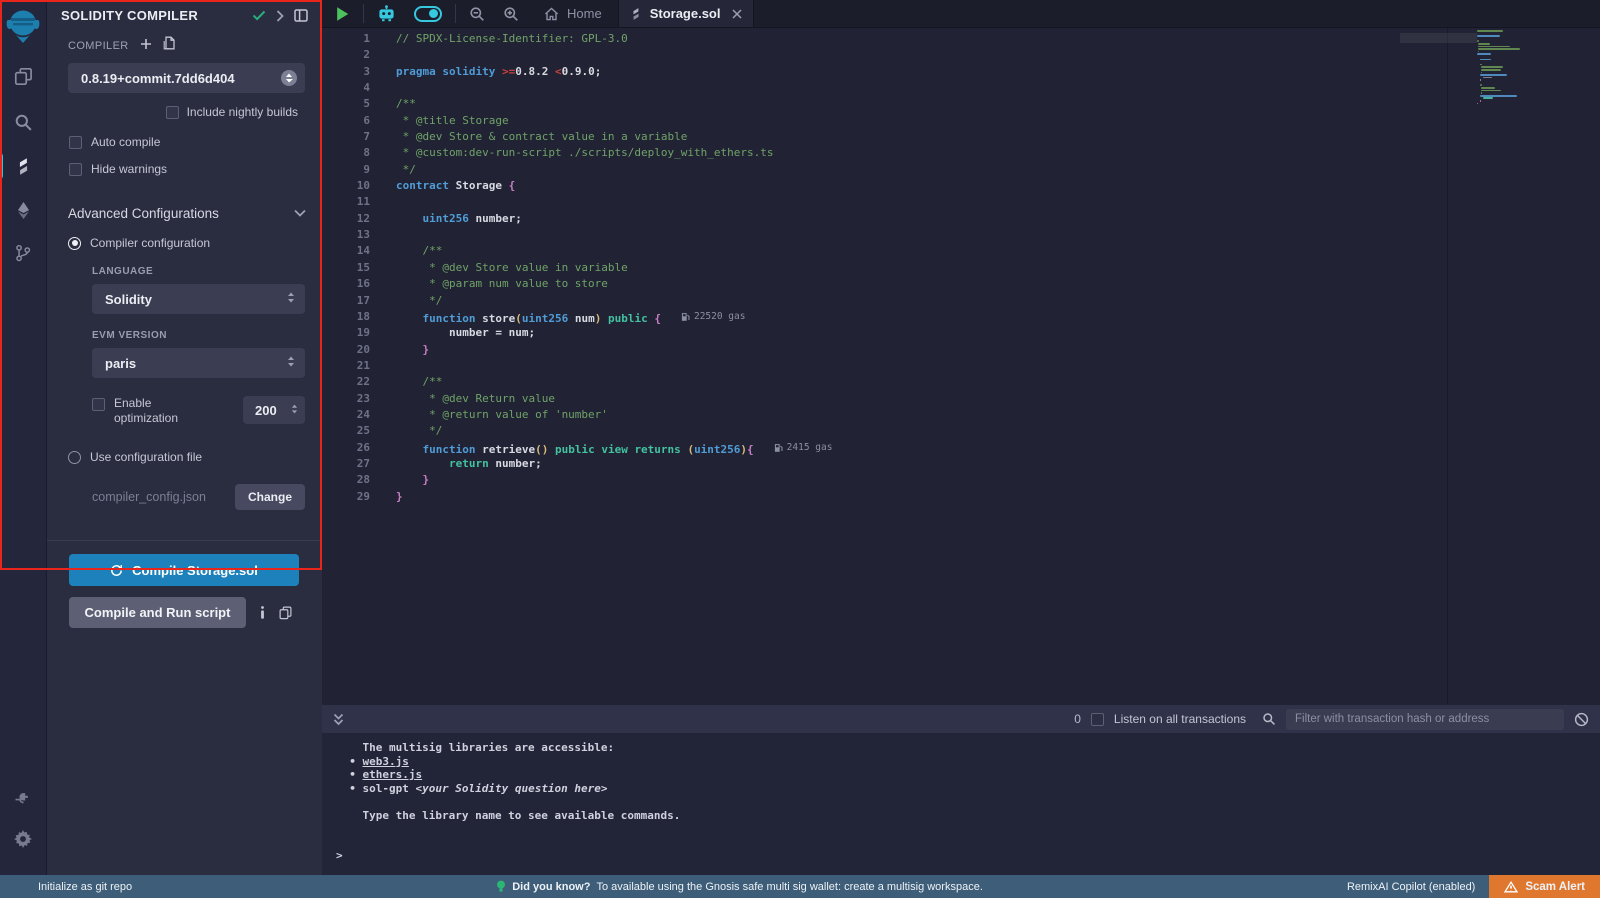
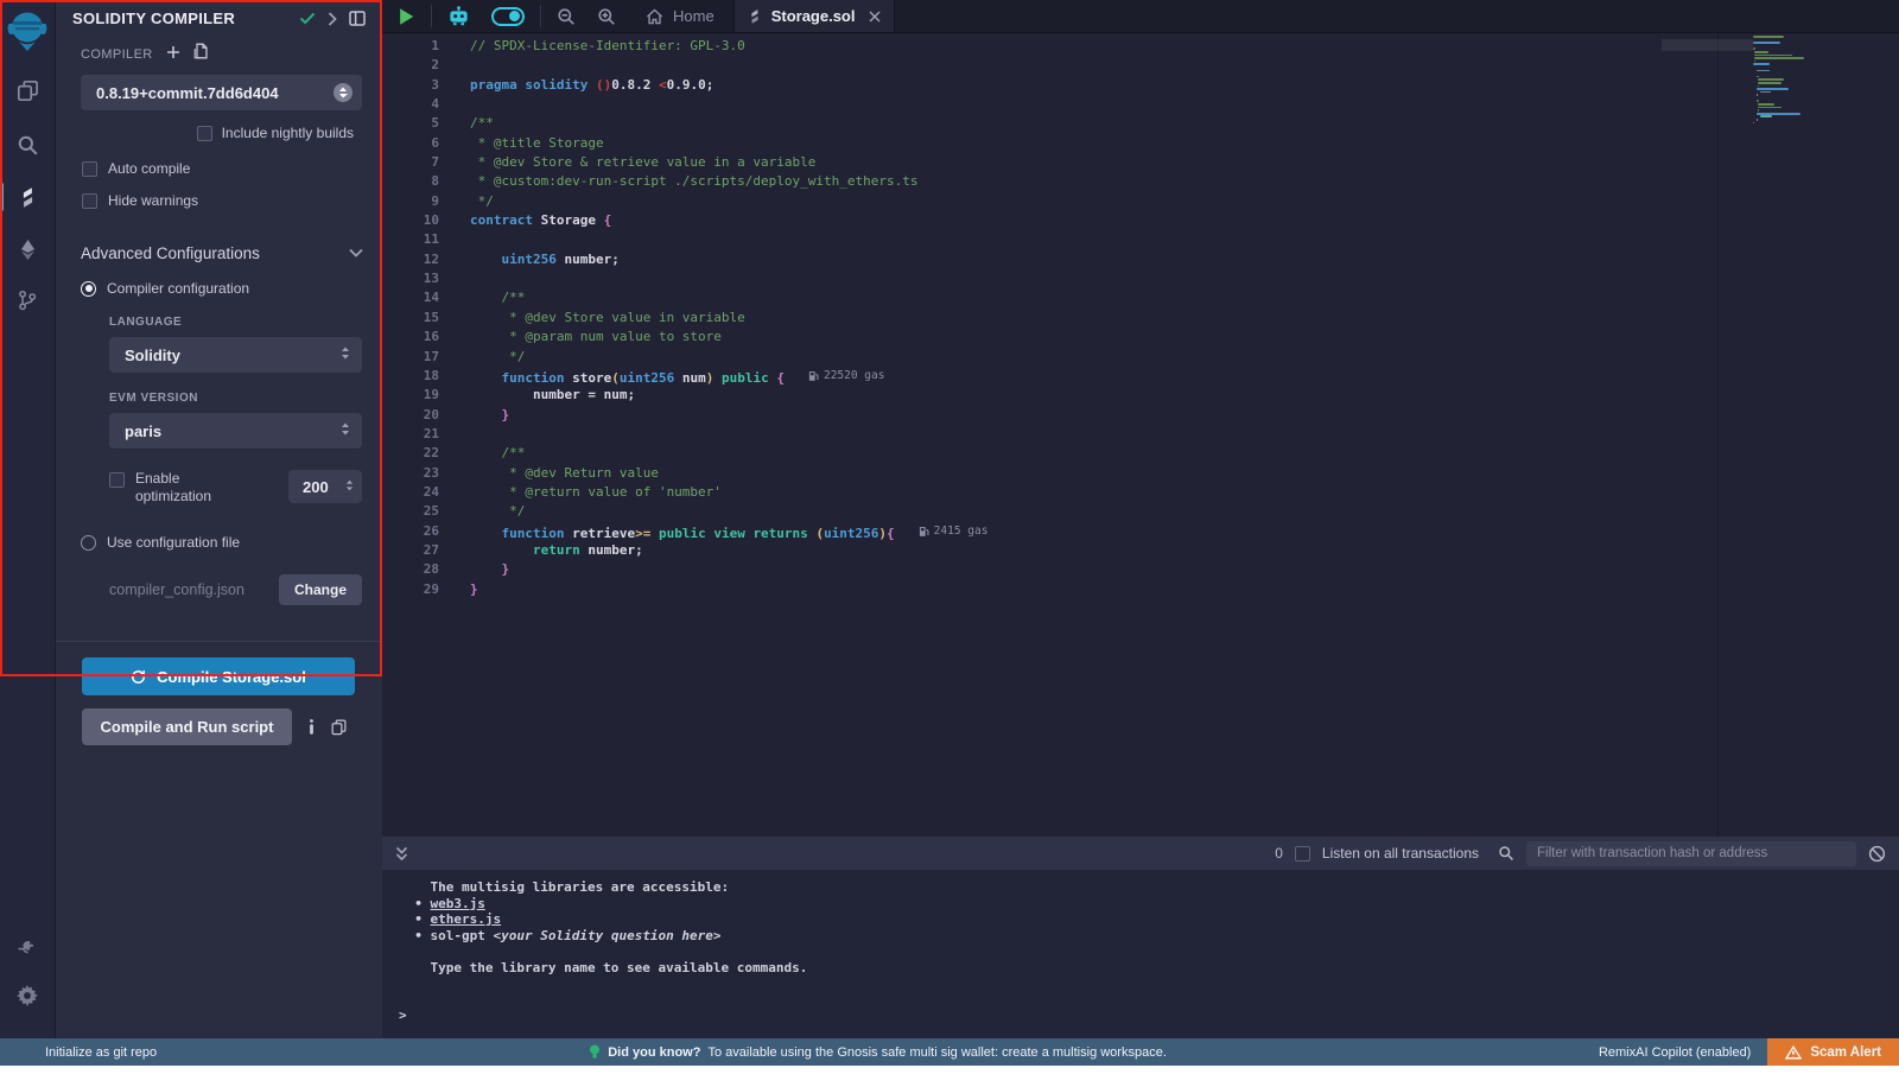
  SOLIDITY COMPILER
  COMPILER
  0.8.19+commit.7dd6d404
  Include nightly builds
  Auto compile
  Hide warnings
  Advanced Configurations
  Compiler configuration
  LANGUAGE
  Solidity
  EVM VERSION
  paris
  Enable optimization
  200
  Use configuration file
  compiler_config.json
  Change
  Compile Storage.sol
  Compile and Run script
  Home
  Storage.sol
  1
  // SPDX-License-Identifier: GPL-3.0
  2
  3
- pragma solidity >=0.8.2 <0.9.0;
+ pragma solidity ()0.8.2 <0.9.0;
  4
  5
  /**
  6
  * @title Storage
  7
- * @dev Store & contract value in a variable
+ * @dev Store & retrieve value in a variable
  8
  * @custom:dev-run-script ./scripts/deploy_with_ethers.ts
  9
  */
  10
  contract Storage {
  11
  12
  uint256 number;
  13
  14
  /**
  15
  * @dev Store value in variable
  16
  * @param num value to store
  17
  */
  18
  function store(uint256 num) public {
  22520 gas
  19
  number = num;
  20
  }
  21
  22
  /**
  23
  * @dev Return value
  24
  * @return value of 'number'
  25
  */
  26
- function retrieve() public view returns (uint256){
+ function retrieve>= public view returns (uint256){
  2415 gas
  27
  return number;
  28
  }
  29
  }
  0
  Listen on all transactions
  Filter with transaction hash or address
  The multisig libraries are accessible:
  • web3.js
  • ethers.js
  • sol-gpt <your Solidity question here>
  Type the library name to see available commands.
  >
  Initialize as git repo
  Did you know?
  To available using the Gnosis safe multi sig wallet: create a multisig workspace.
  RemixAI Copilot (enabled)
  Scam Alert
